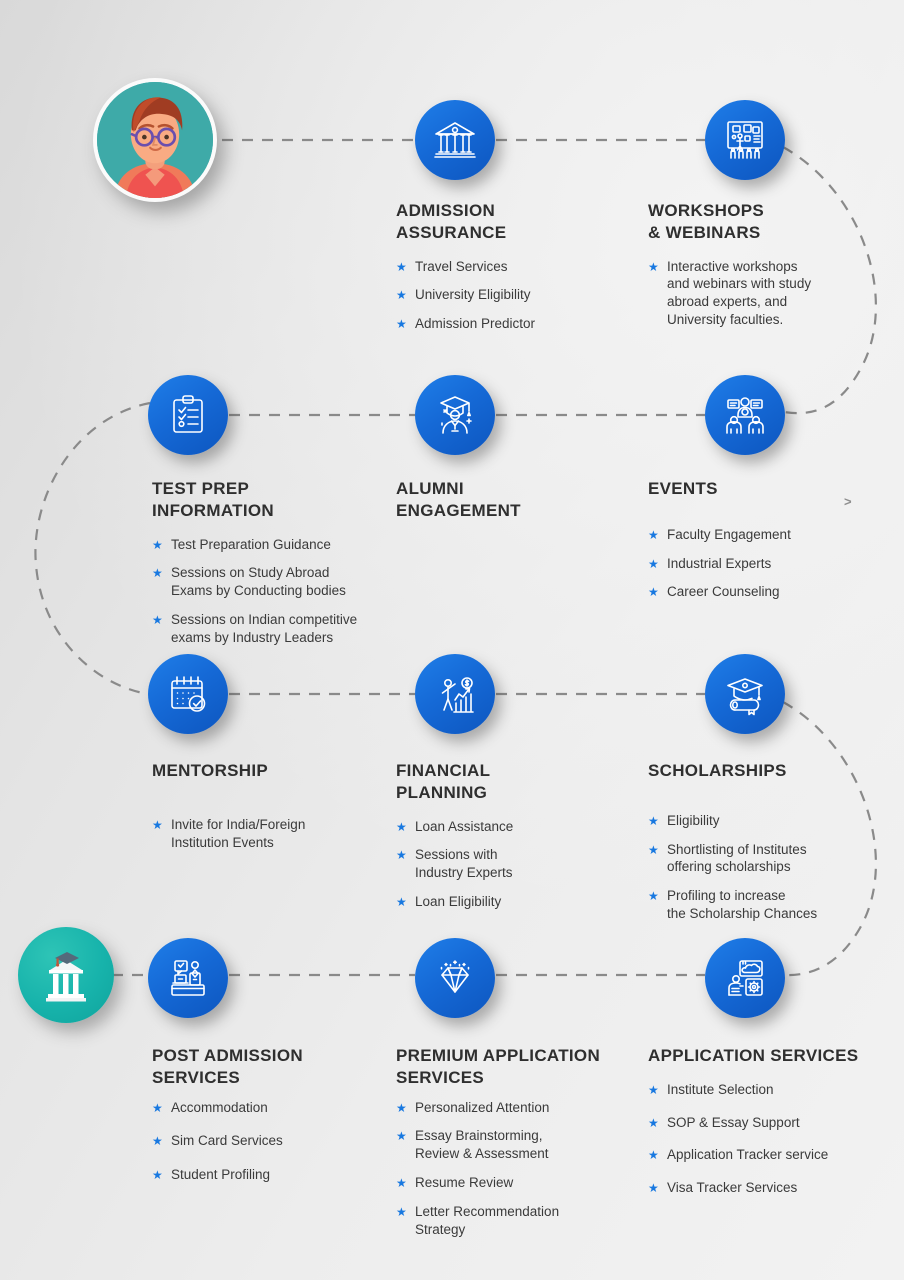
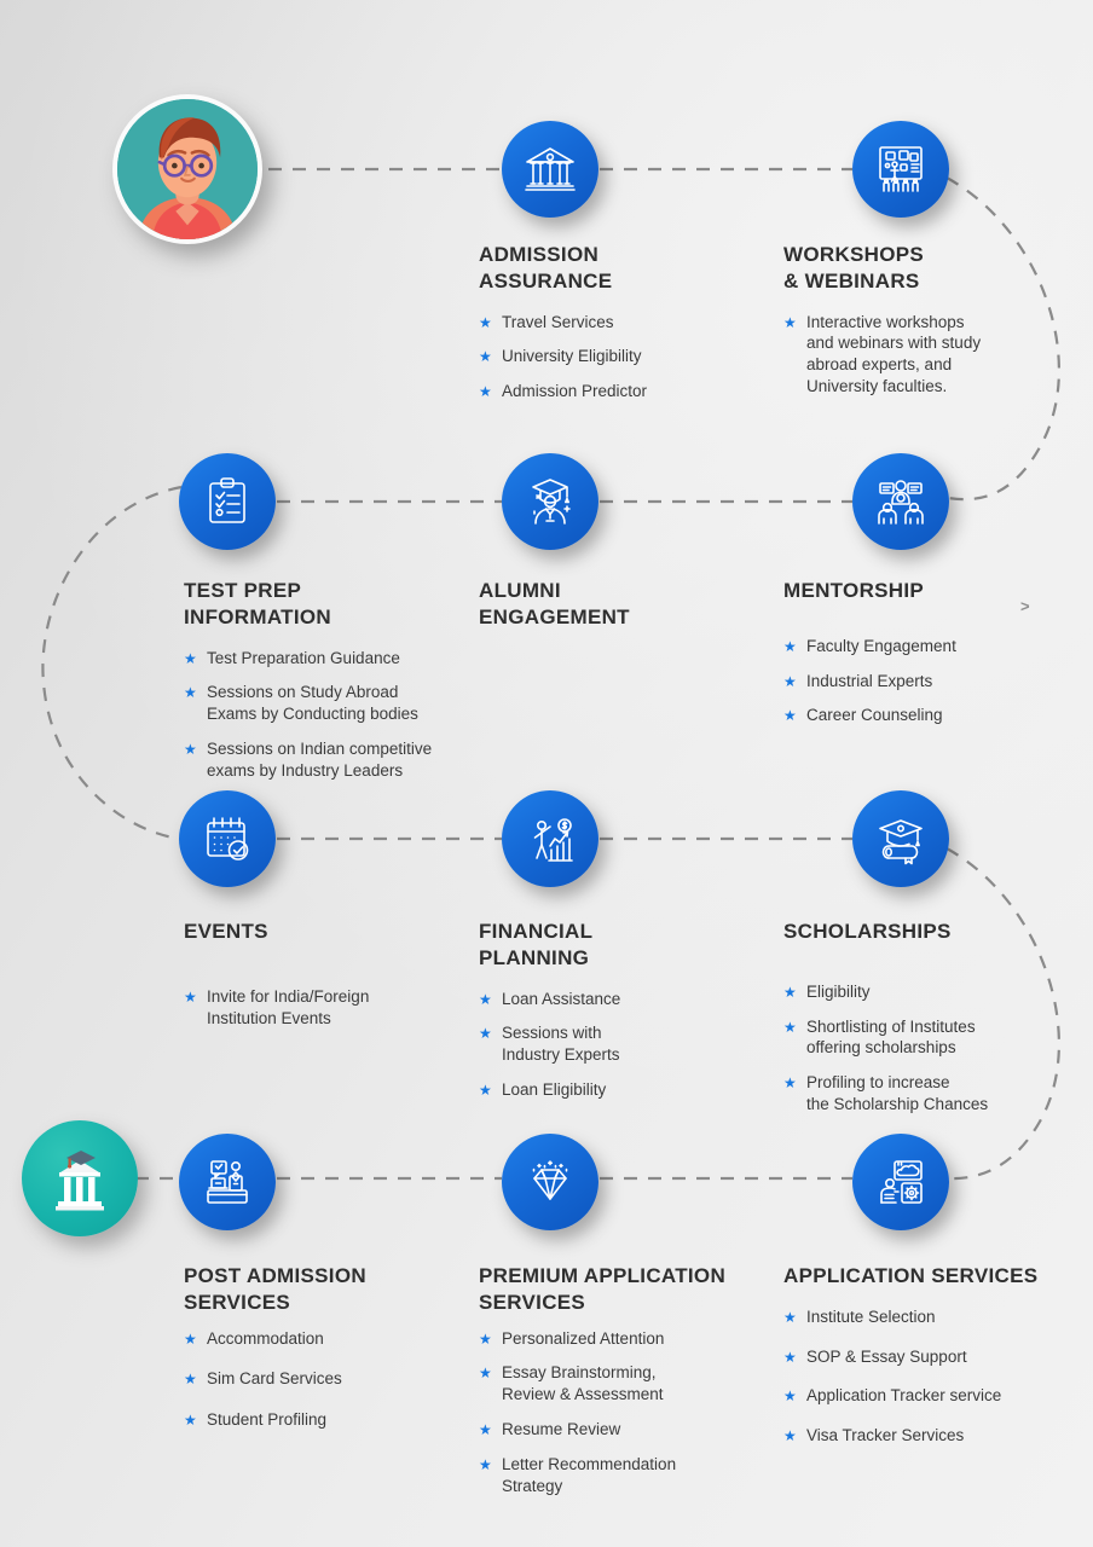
  ADMISSION
  ASSURANCE
  ★
  Travel Services
  ★
  University Eligibility
  ★
  Admission Predictor
  WORKSHOPS
  & WEBINARS
  ★
  Interactive workshops
  and webinars with study
  abroad experts, and
  University faculties.
  TEST PREP
  INFORMATION
  ★
  Test Preparation Guidance
  ★
  Sessions on Study Abroad
  Exams by Conducting bodies
  ★
  Sessions on Indian competitive
  exams by Industry Leaders
  ALUMNI
  ENGAGEMENT
- EVENTS
+ MENTORSHIP
  ★
  Faculty Engagement
  ★
  Industrial Experts
  ★
  Career Counseling
  >
- MENTORSHIP
+ EVENTS
  ★
  Invite for India/Foreign
  Institution Events
  FINANCIAL
  PLANNING
  ★
  Loan Assistance
  ★
  Sessions with
  Industry Experts
  ★
  Loan Eligibility
  SCHOLARSHIPS
  ★
  Eligibility
  ★
  Shortlisting of Institutes
  offering scholarships
  ★
  Profiling to increase
  the Scholarship Chances
  POST ADMISSION
  SERVICES
  ★
  Accommodation
  ★
  Sim Card Services
  ★
  Student Profiling
  PREMIUM APPLICATION
  SERVICES
  ★
  Personalized Attention
  ★
  Essay Brainstorming,
  Review & Assessment
  ★
  Resume Review
  ★
  Letter Recommendation
  Strategy
  APPLICATION SERVICES
  ★
  Institute Selection
  ★
  SOP & Essay Support
  ★
  Application Tracker service
  ★
  Visa Tracker Services
